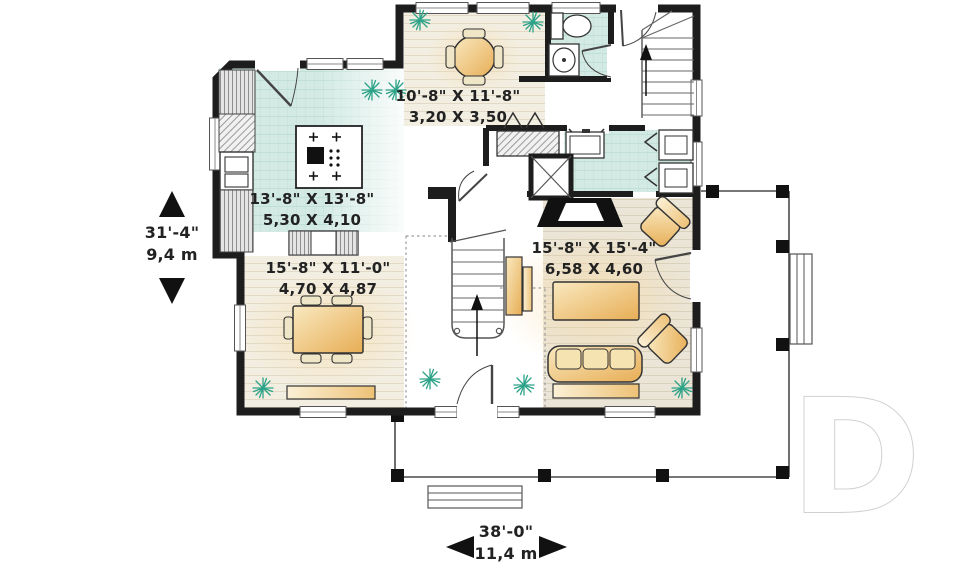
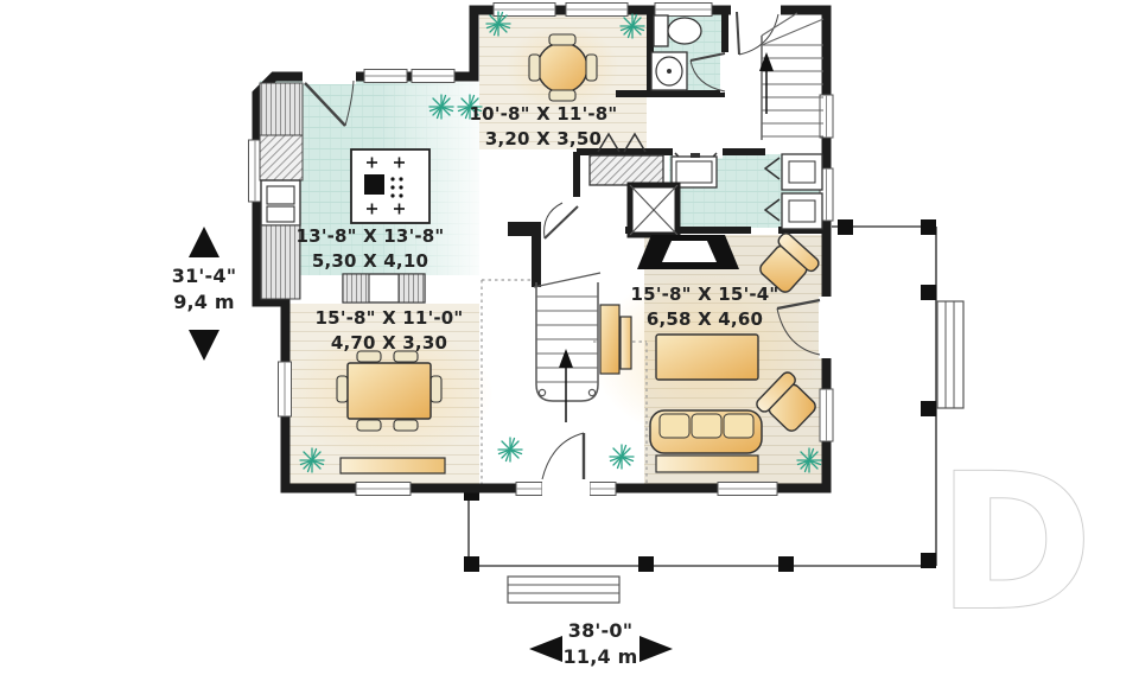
  D
  10'-8" X 11'-8"
  3,20 X 3,50
  13'-8" X 13'-8"
  5,30 X 4,10
  15'-8" X 11'-0"
- 4,70 X 4,87
+ 4,70 X 3,30
  15'-8" X 15'-4"
  6,58 X 4,60
  31'-4"
  9,4 m
  38'-0"
  11,4 m
